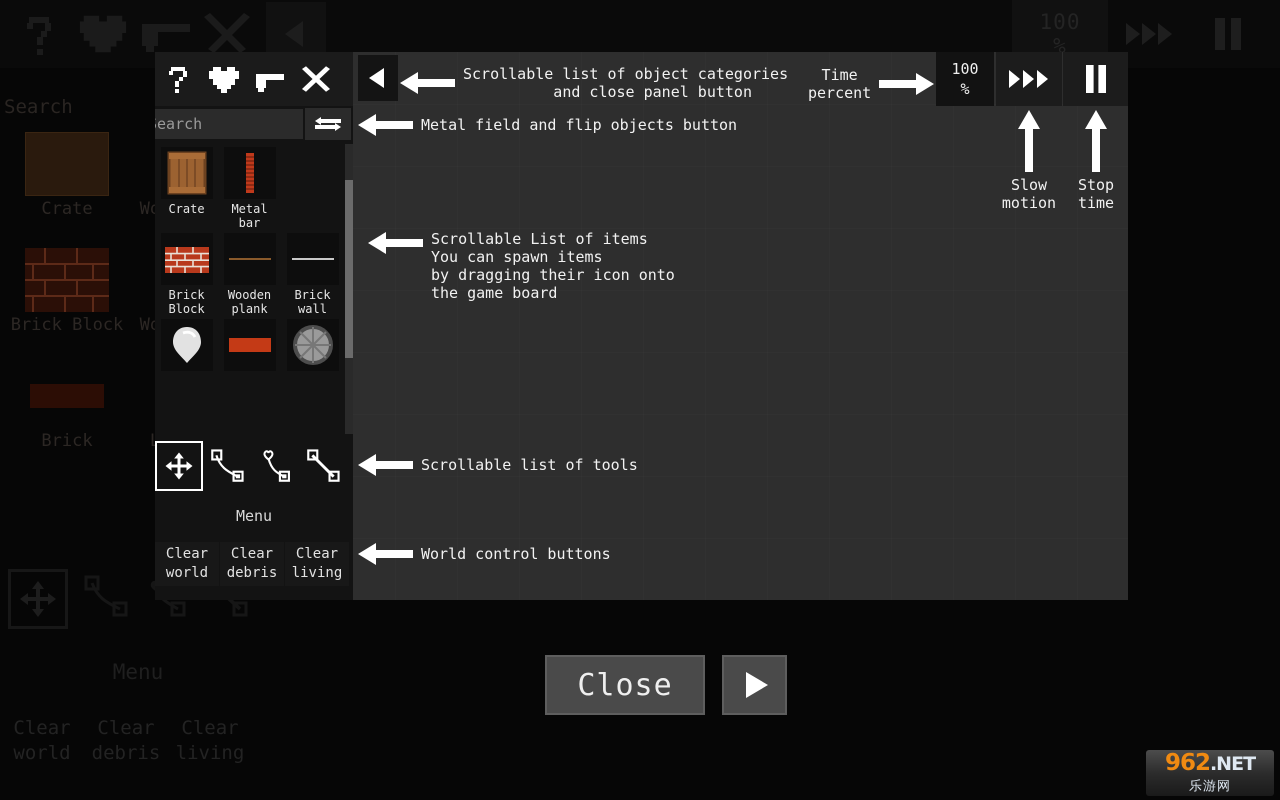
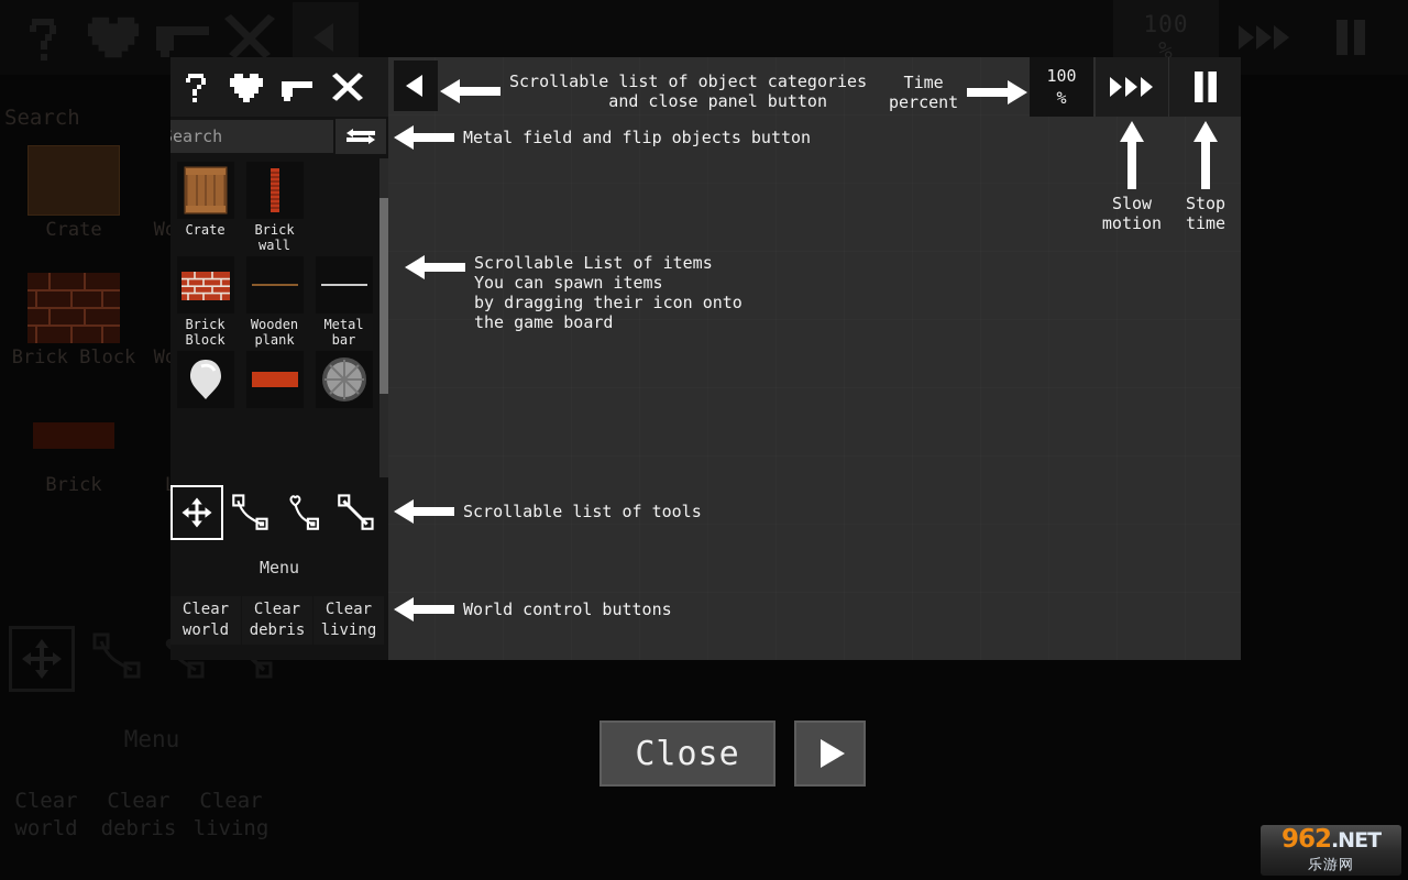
  %
  Search
  Crate
  Brick Block
  Brick
  Menu
  Clear world
  Clear debris
  Clear living
  earch
  Crate
- Metal bar
+ Brick wall
  Brick Block
  Wooden plank
- Brick wall
+ Metal bar
  Menu
  Clear world
  Clear debris
  Clear living
  100
  %
  Scrollable list of object categories
  and close panel button
  Metal field and flip objects button
  Scrollable List of items
  You can spawn items
  by dragging their icon onto
  the game board
  Scrollable list of tools
  World control buttons
  Time
  percent
  Slow motion
  Stop time
  Close
  962.NET
  乐游网
